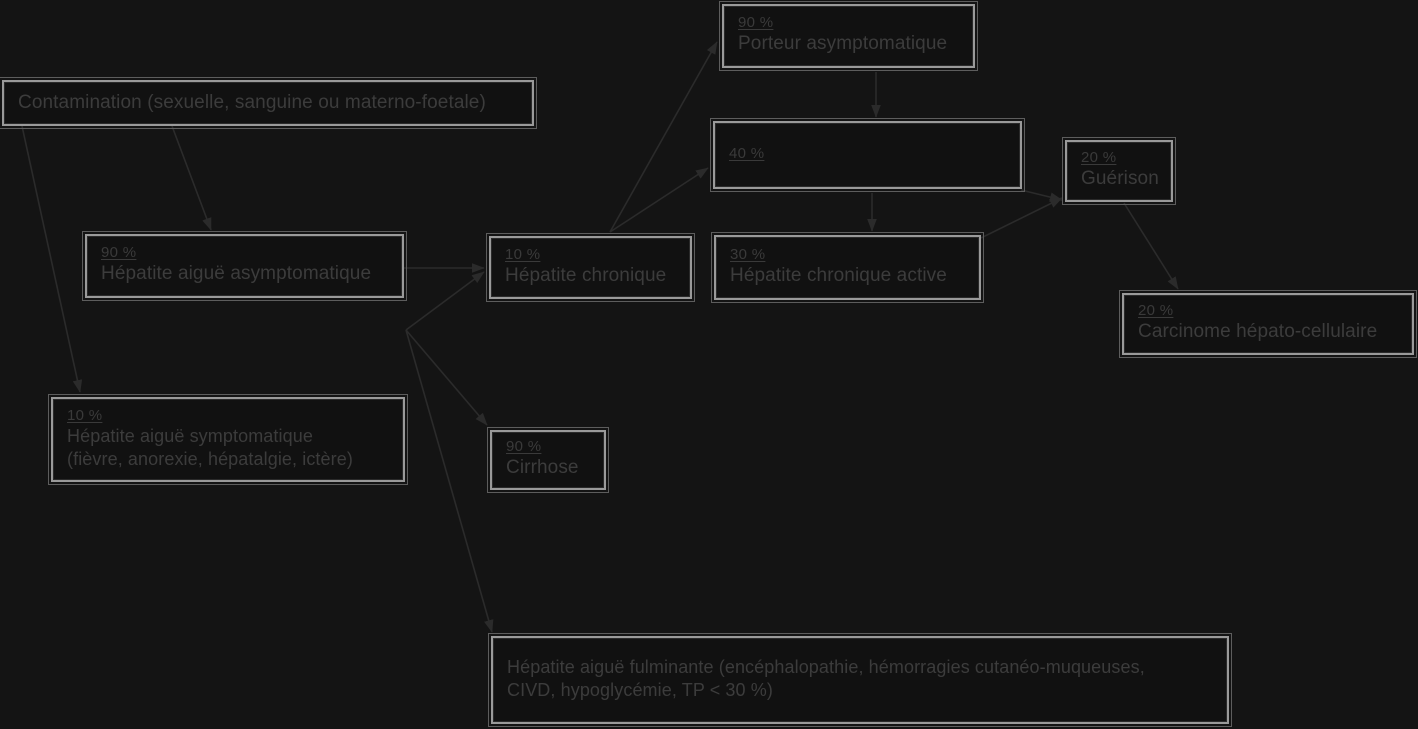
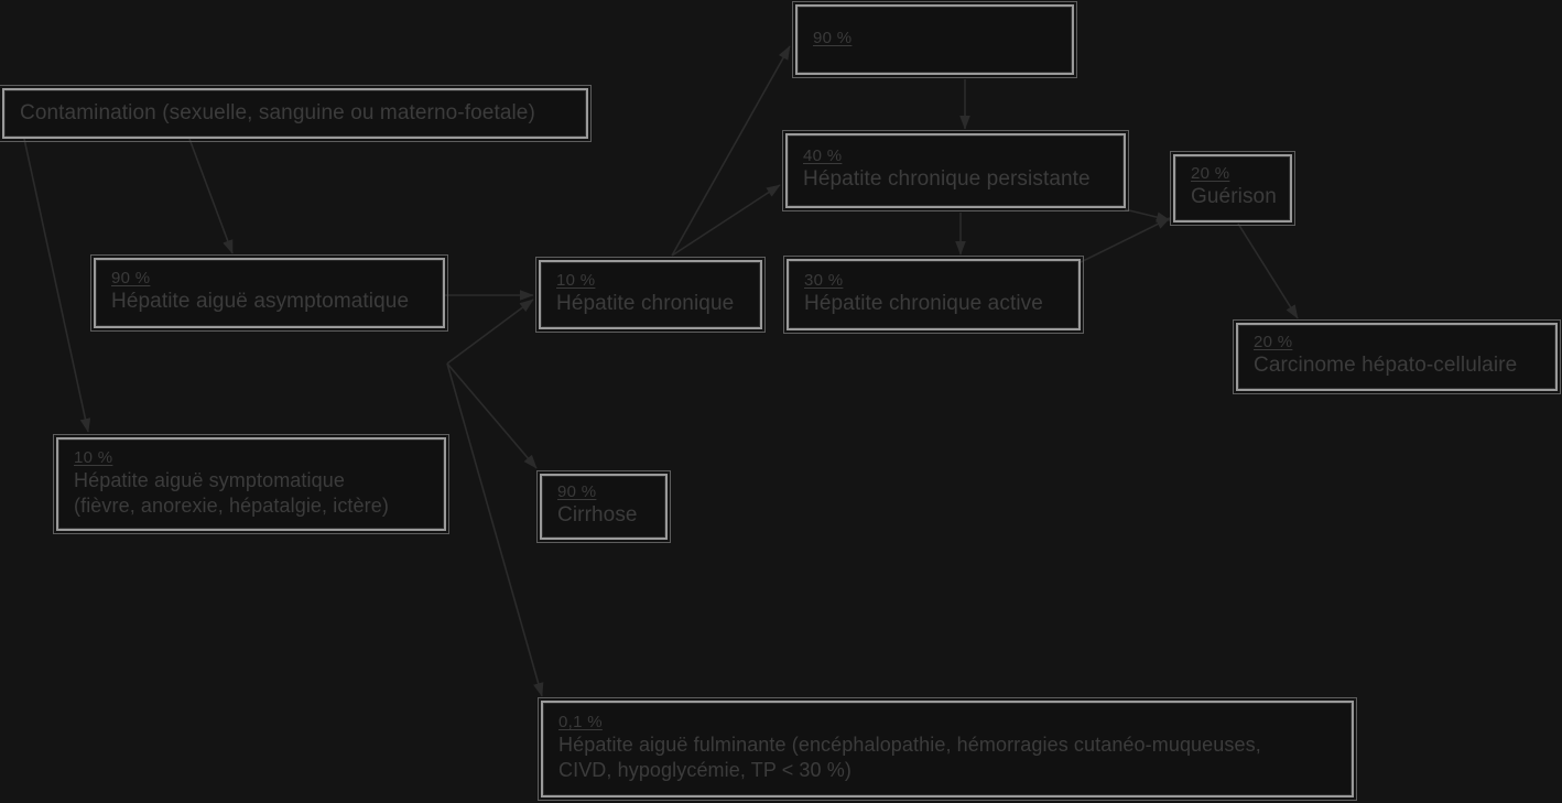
  Contamination (sexuelle, sanguine ou materno-foetale)
  90 %
- Porteur asymptomatique
  40 %
+ Hépatite chronique persistante
  20 %
  Guérison
  90 %
  Hépatite aiguë asymptomatique
  10 %
  Hépatite chronique
  30 %
  Hépatite chronique active
  20 %
  Carcinome hépato-cellulaire
  10 %
  Hépatite aiguë symptomatique
  (fièvre, anorexie, hépatalgie, ictère)
  90 %
  Cirrhose
+ 0,1 %
  Hépatite aiguë fulminante (encéphalopathie, hémorragies cutanéo-muqueuses,
  CIVD, hypoglycémie, TP < 30 %)
